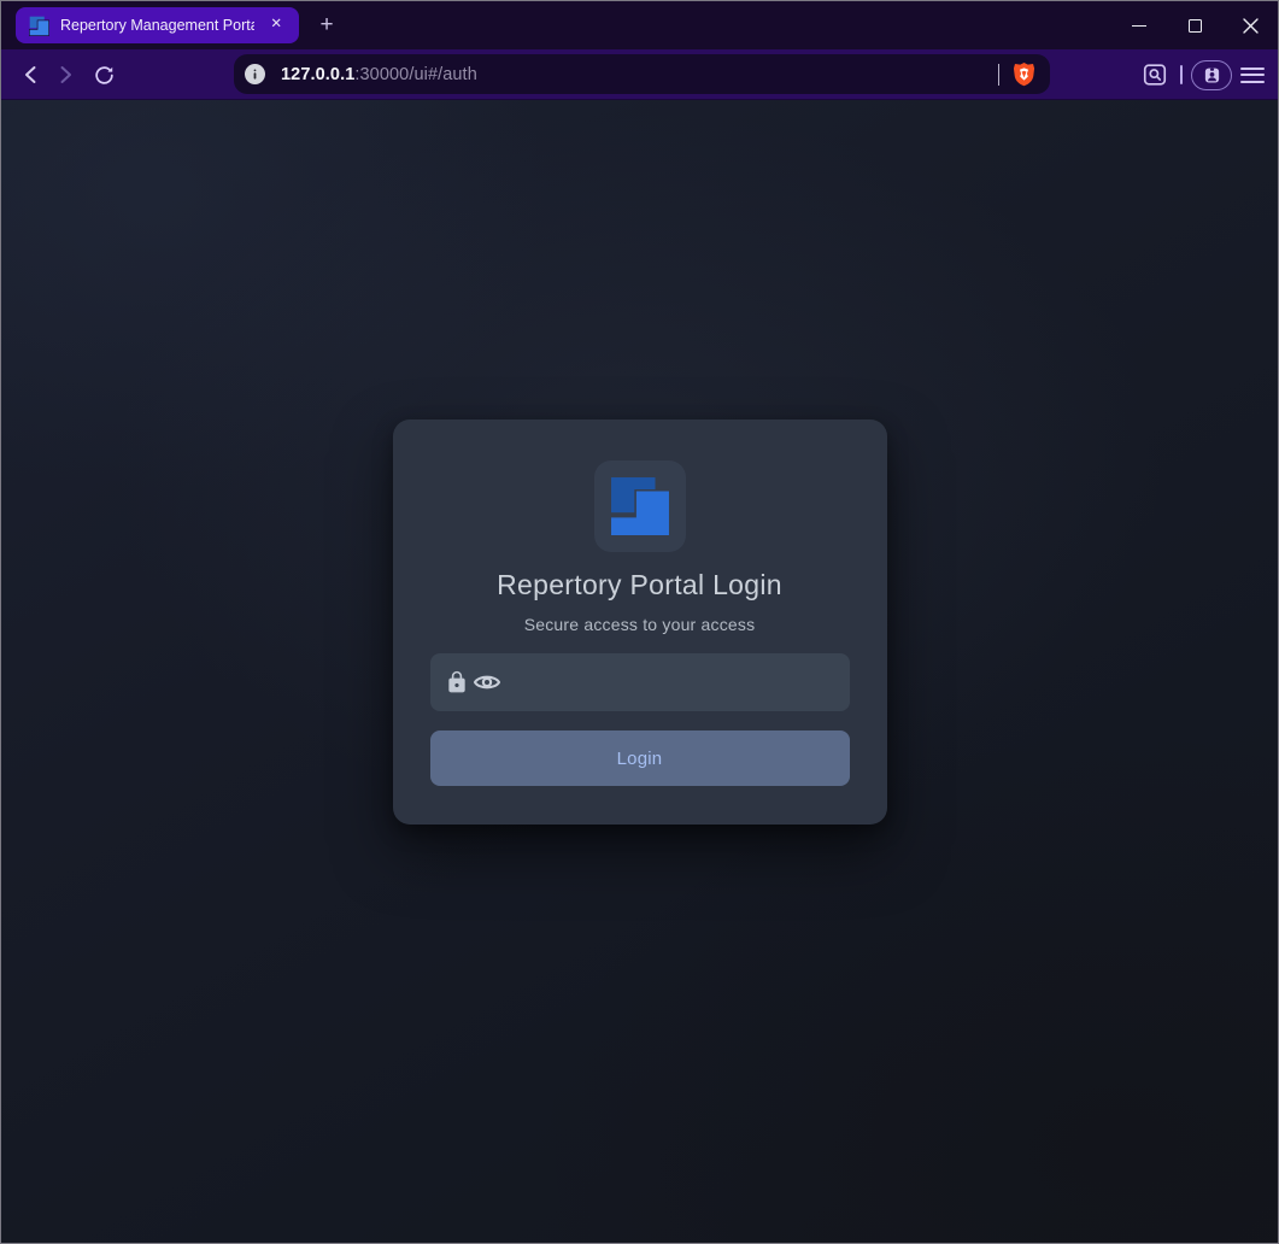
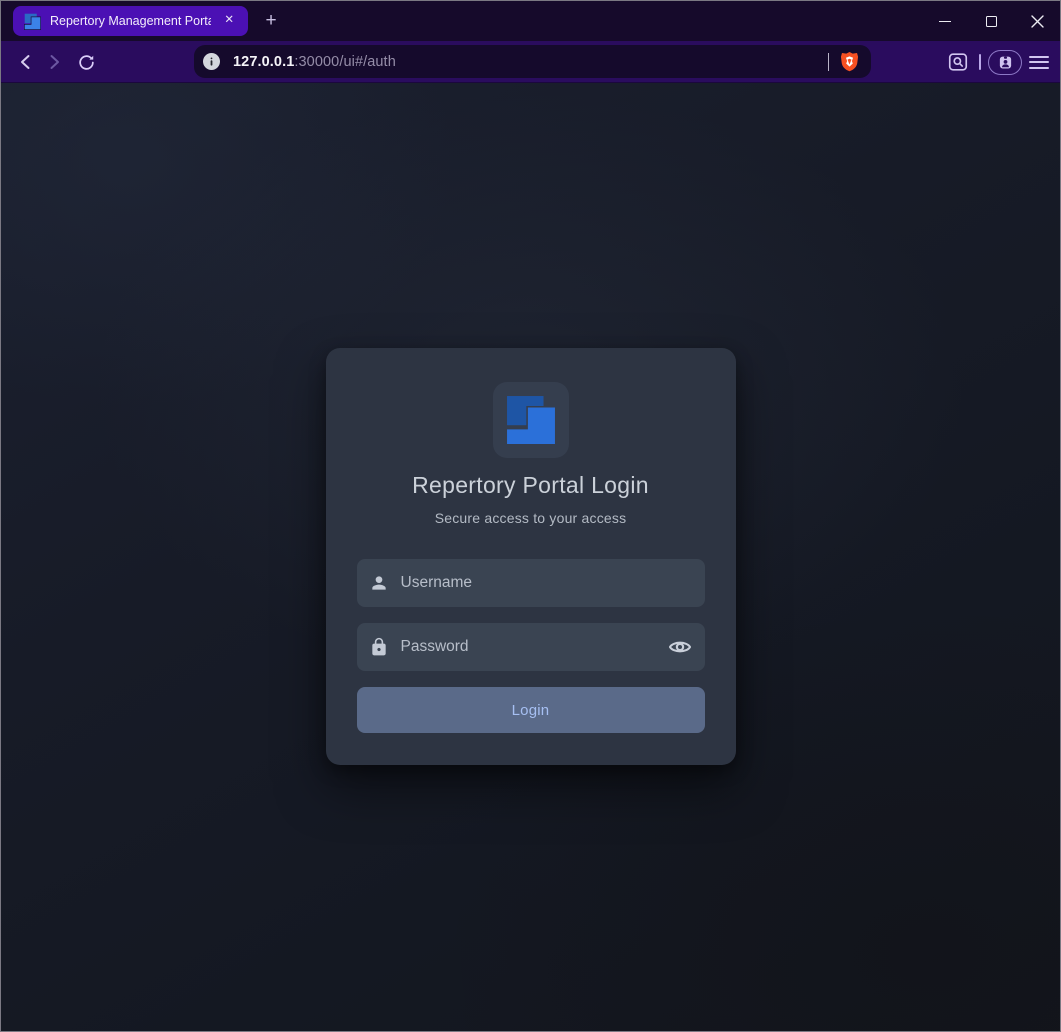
  Repertory Management Porta
  ✕
  +
  127.0.0.1:30000/ui#/auth
  Repertory Portal Login
  Secure access to your access
+ Username
+ Password
  Login
